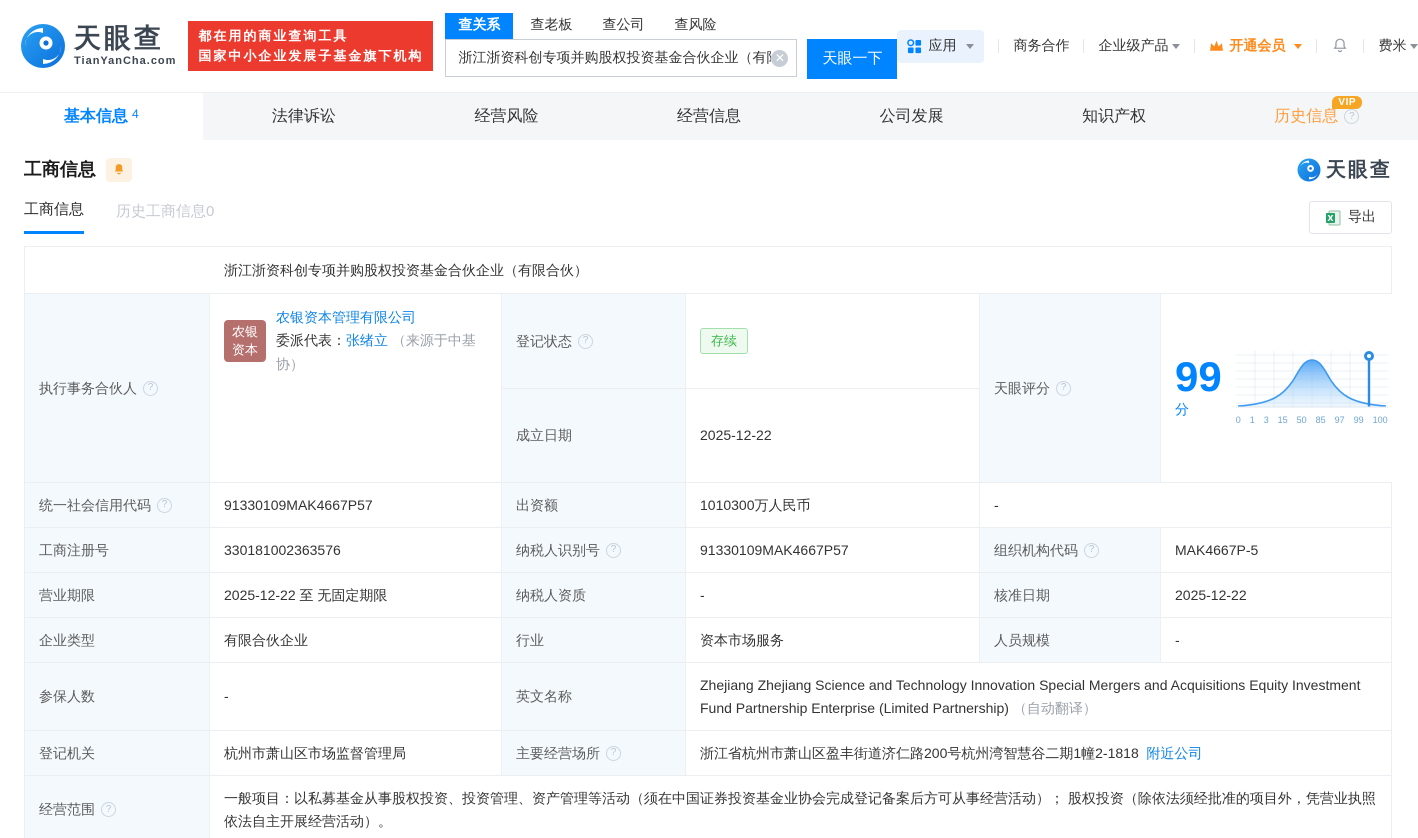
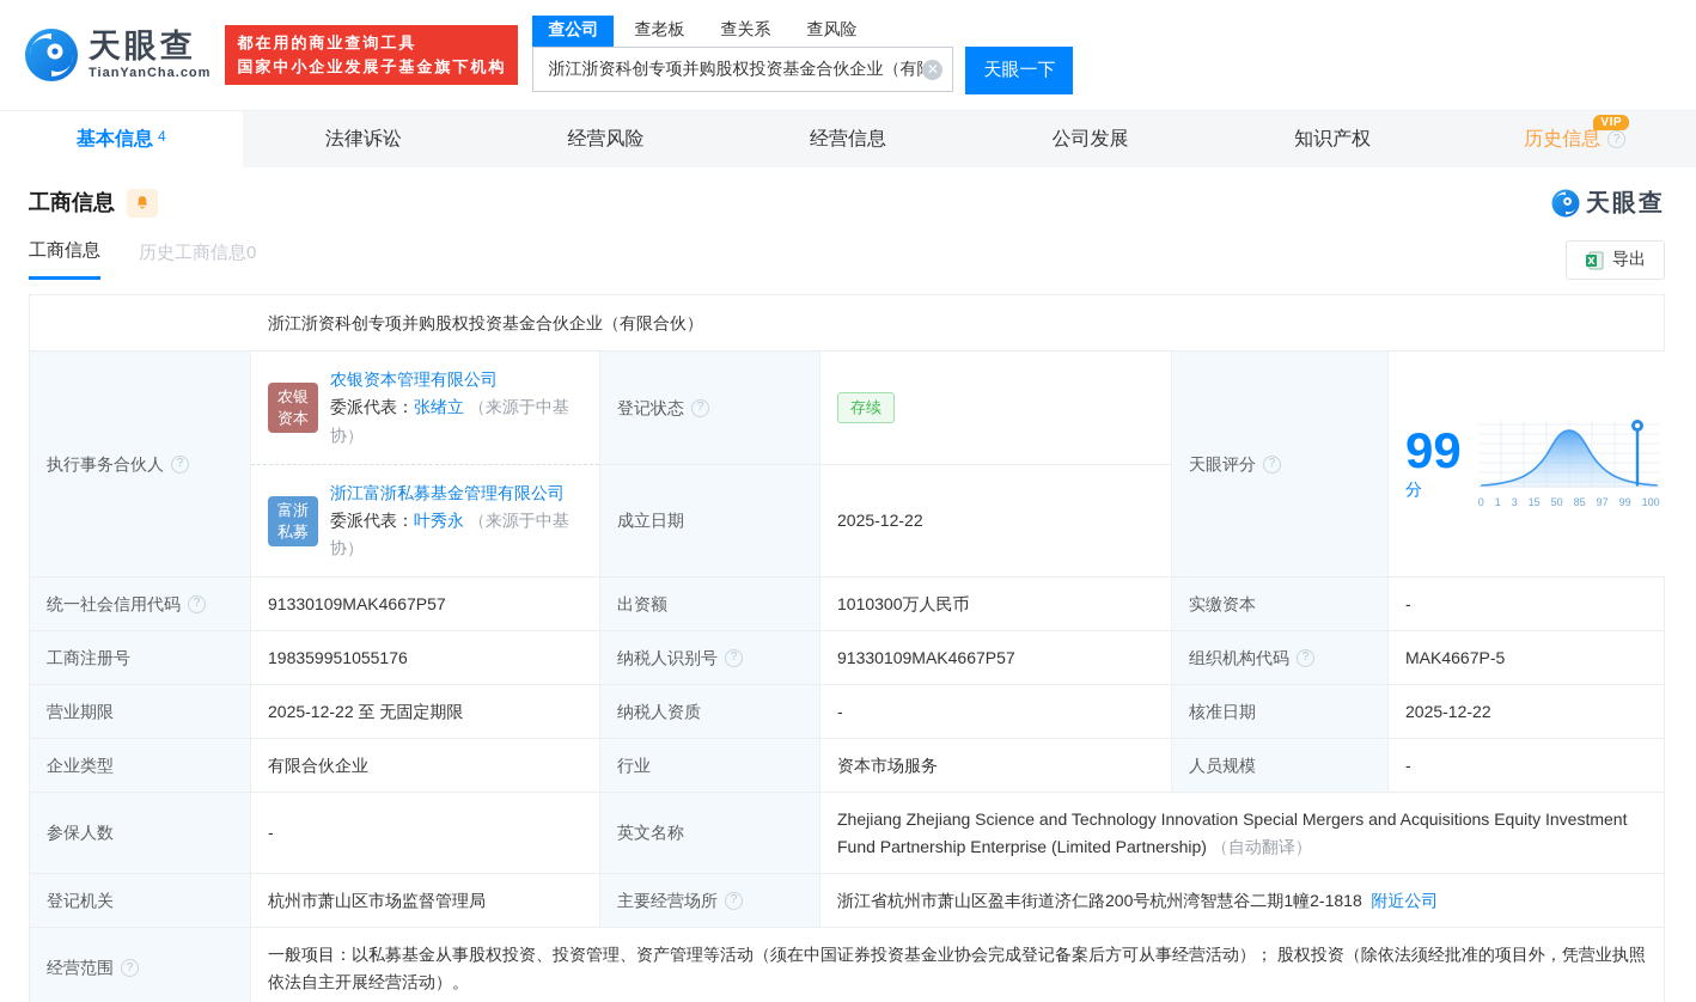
  天眼查
  TianYanCha.com
  都在用的商业查询工具
  国家中小企业发展子基金旗下机构
- 查关系
+ 查公司
  查老板
- 查公司
+ 查关系
  查风险
  浙江浙资科创专项并购股权投资基金合伙企业（有
  ✕
  天眼一下
- 应用
- 商务合作
- 企业级产品
- 开通会员
- 费米
  基本信息
  4
  法律诉讼
  经营风险
  经营信息
  公司发展
  知识产权
  VIP
  历史信息
  ?
  工商信息
  天眼查
  工商信息
  历史工商信息0
  X
  导出
  浙江浙资科创专项并购股权投资基金合伙企业（有限合伙）
  执行事务合伙人
  ?
  农银
  资本
  农银资本管理有限公司
  委派代表：张绪立 （来源于中基协）
+ 富浙
+ 私募
+ 浙江富浙私募基金管理有限公司
+ 委派代表：叶秀永 （来源于中基协）
  登记状态
  ?
  存续
  天眼评分
  ?
  99分
  0
  1
  3
  15
  50
  85
  97
  99
  100
  成立日期
  2025-12-22
  统一社会信用代码
  ?
  91330109MAK4667P57
  出资额
  1010300万人民币
+ 实缴资本
  -
  工商注册号
- 330181002363576
+ 198359951055176
  纳税人识别号
  ?
  91330109MAK4667P57
  组织机构代码
  ?
  MAK4667P-5
  营业期限
  2025-12-22 至 无固定期限
  纳税人资质
  -
  核准日期
  2025-12-22
  企业类型
  有限合伙企业
  行业
  资本市场服务
  人员规模
  -
  参保人数
  -
  英文名称
  Zhejiang Zhejiang Science and Technology Innovation Special Mergers and Acquisitions Equity Investment Fund Partnership Enterprise (Limited Partnership) （自动翻译）
  登记机关
  杭州市萧山区市场监督管理局
  主要经营场所
  ?
  浙江省杭州市萧山区盈丰街道济仁路200号杭州湾智慧谷二期1幢2-1818 附近公司
  经营范围
  ?
  一般项目：以私募基金从事股权投资、投资管理、资产管理等活动（须在中国证券投资基金业协会完成登记备案后方可从事经营活动）； 股权投资（除依法须经批准的项目外，凭营业执照依法自主开展经营活动）。
